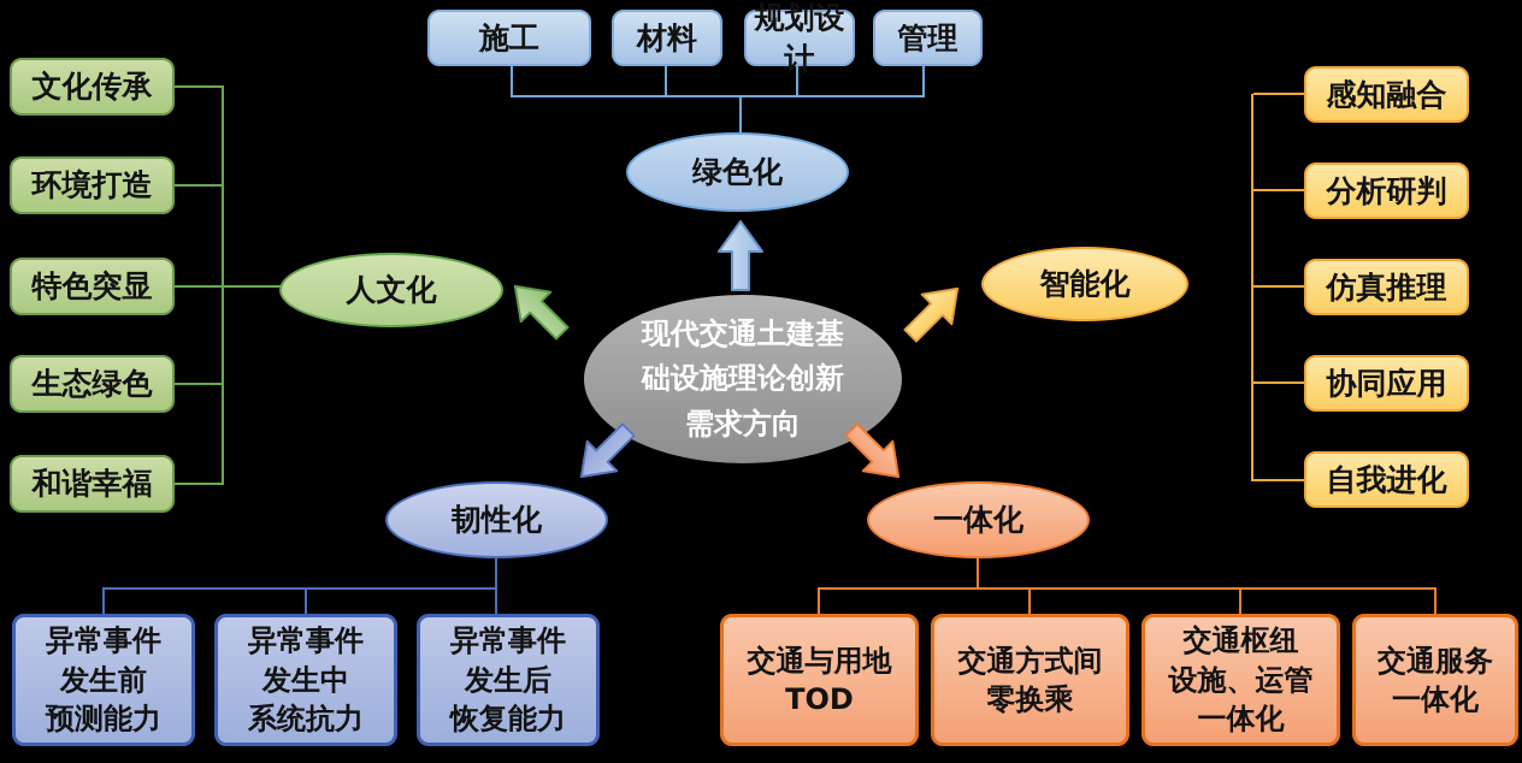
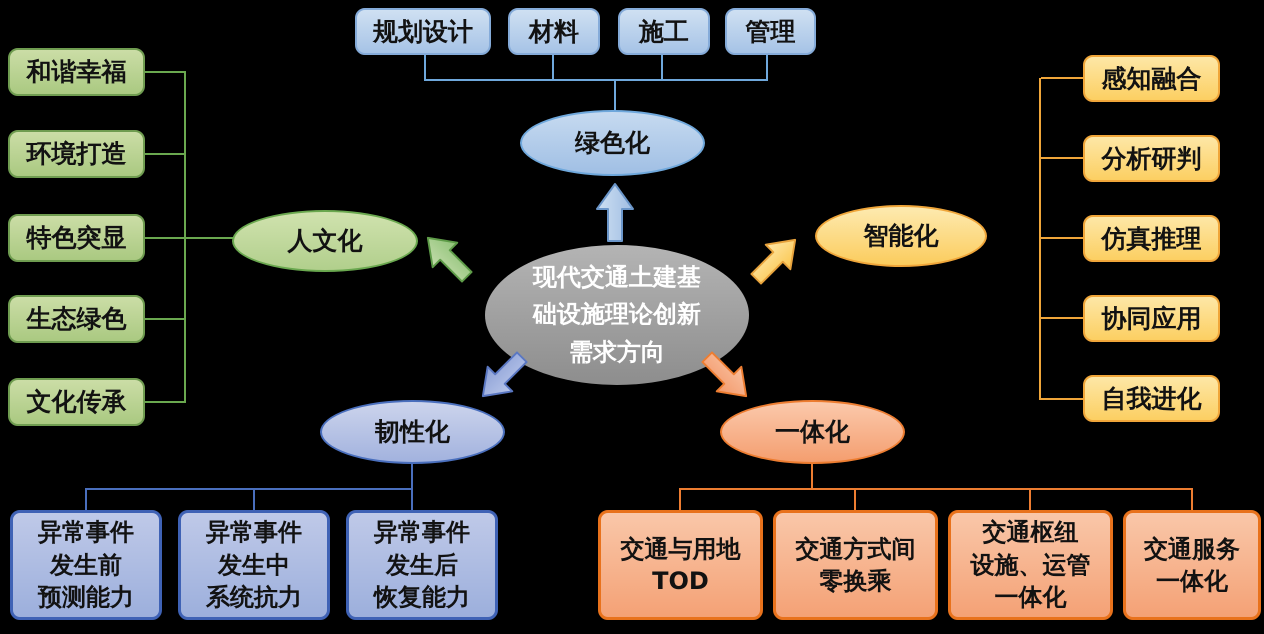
- 施工
+ 规划设计
  材料
- 规划设计
+ 施工
  管理
  绿色化
- 文化传承
+ 和谐幸福
  环境打造
  特色突显
  生态绿色
- 和谐幸福
+ 文化传承
  人文化
  感知融合
  分析研判
  仿真推理
  协同应用
  自我进化
  智能化
  现代交通土建基
  础设施理论创新
  需求方向
  韧性化
  异常事件
  发生前
  预测能力
  异常事件
  发生中
  系统抗力
  异常事件
  发生后
  恢复能力
  一体化
  交通与用地
  TOD
  交通方式间
  零换乘
  交通枢纽
  设施、运管
  一体化
  交通服务
  一体化
